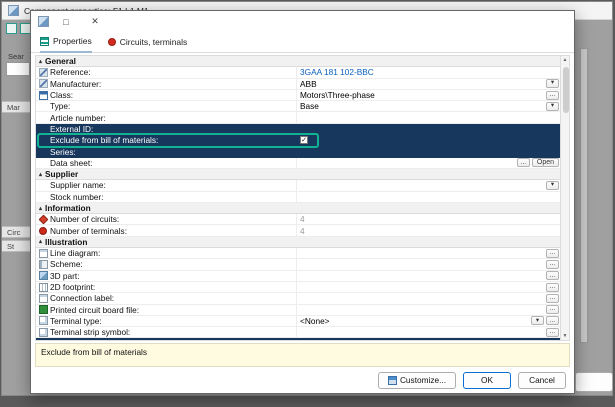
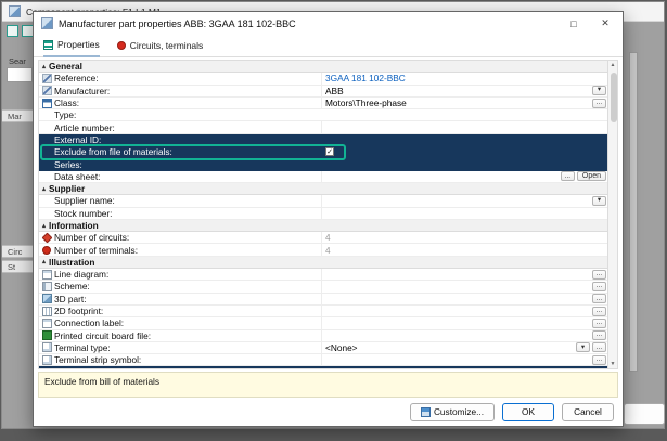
  Sear
  Mar
  Circ
  St
+ Manufacturer part properties ABB: 3GAA 181 102-BBC
  □
  ✕
  Properties
  Circuits, terminals
  General
  Reference:
  3GAA 181 102-BBC
  Manufacturer:
  ABB
  Class:
  Motors\Three-phase
  Type:
- Base
  Article number:
  External ID:
- Exclude from bill of materials:
+ Exclude from file of materials:
  Series:
  Data sheet:
  Supplier
  Supplier name:
  Stock number:
  Information
  Number of circuits:
  4
  Number of terminals:
  4
  Illustration
  Line diagram:
  Scheme:
  3D part:
  2D footprint:
  Connection label:
  Printed circuit board file:
  Terminal type:
  <None>
  Terminal strip symbol:
  Exclude from bill of materials
  Customize...
  OK
  Cancel
